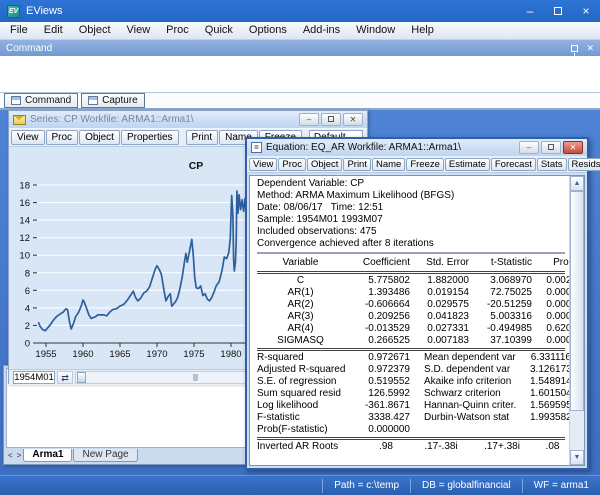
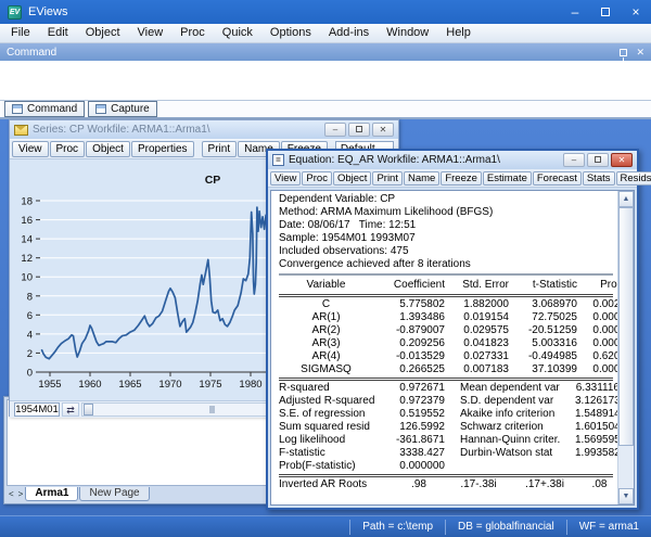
  EViews
  –
  ×
  File
  Edit
  Object
  View
  Proc
  Quick
  Options
  Add-ins
  Window
  Help
  Command
  ✕
  Command
  Capture
  <
  >
  Arma1
  New Page
  Series: CP Workfile: ARMA1::Arma1\
  –
  ✕
  View
  Proc
  Object
  Properties
  Print
  Nam
  0
  2
  4
  6
  8
  10
  12
  14
  16
  18
  1955
  1960
  1965
  1970
  1975
  1980
  CP
  1954M01
  ⇄
  =
  Equation: EQ_AR Workfile: ARMA1::Arma1\
  –
  ✕
  View
  Proc
  Object
  Print
  Name
  Freeze
  Estimate
  Forecast
  Stats
  Resids
  Dependent Variable: CP
  Method: ARMA Maximum Likelihood (BFGS)
  Date: 08/06/17 Time: 12:51
  Sample: 1954M01 1993M07
  Included observations: 475
  Convergence achieved after 8 iterations
  Variable	Coefficient	Std. Error	t-Statistic	Pro
  C	5.775802	1.882000	3.068970	0.00
  AR(1)	1.393486	0.019154	72.75025	0.00
- AR(2)	-0.606664	0.029575	-20.51259	0.00
+ AR(2)	-0.879007	0.029575	-20.51259	0.00
  AR(3)	0.209256	0.041823	5.003316	0.00
  AR(4)	-0.013529	0.027331	-0.494985	0.62
  SIGMASQ	0.266525	0.007183	37.10399	0.00
  R-squared	0.972671		Mean dependent var	6.33111
  Adjusted R-squared	0.972379		S.D. dependent var	3.12617
  S.E. of regression	0.519552		Akaike info criterion	1.54891
  Sum squared resid	126.5992		Schwarz criterion	1.60150
  Log likelihood	-361.8671		Hannan-Quinn criter.	1.56959
  F-statistic	3338.427		Durbin-Watson stat	1.99358
  Prob(F-statistic)	0.000000
  Inverted AR Roots	.98	.17-.38i	.17+.38i	.08
  Path = c:\temp
  DB = globalfinancial
  WF = arma1
